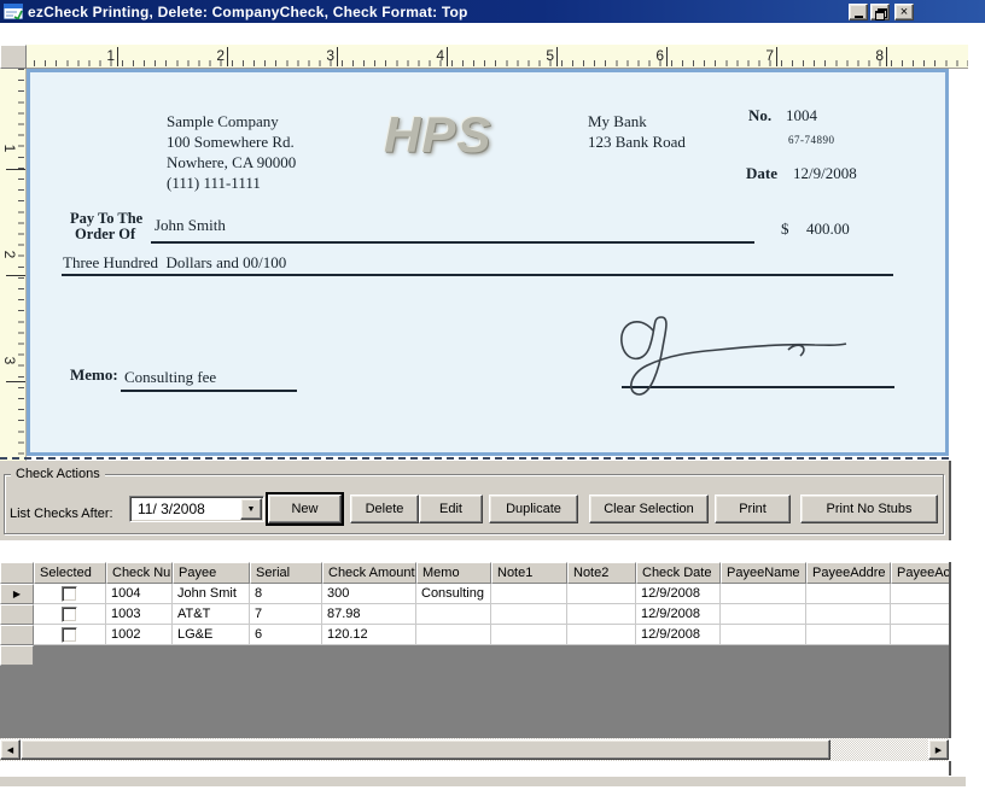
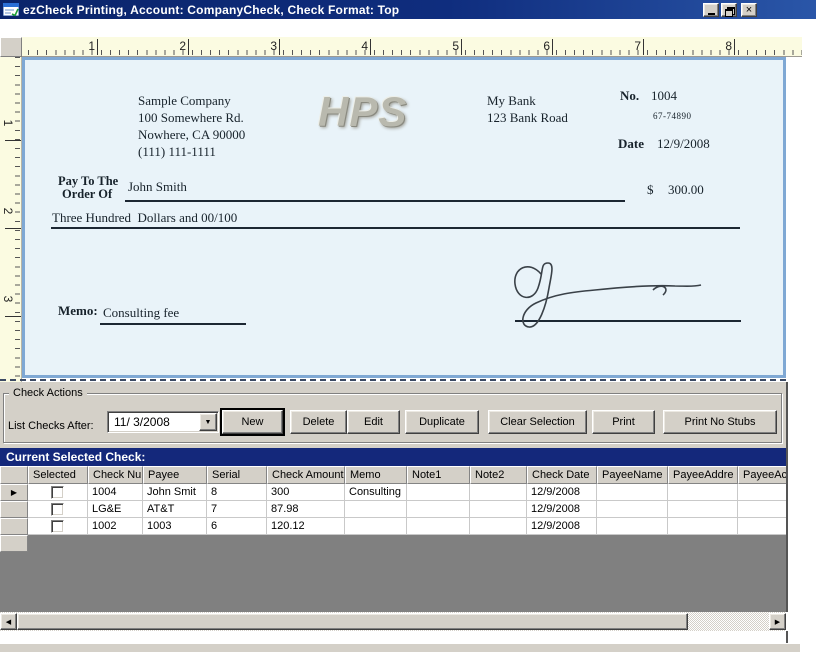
- ezCheck Printing, Delete: CompanyCheck, Check Format: Top
+ ezCheck Printing, Account: CompanyCheck, Check Format: Top
  ×
  1
  2
  3
  4
  5
  6
  7
  8
  Sample Company
  100 Somewhere Rd.
  Nowhere, CA 90000
  (111) 111-1111
  HPS
  My Bank
  123 Bank Road
  No.
  1004
  67-74890
  Date
  12/9/2008
  Pay To The
  Order Of
  John Smith
  $
- 400.00
+ 300.00
  Three Hundred Dollars and 00/100
  Memo:
  Consulting fee
  Check Actions
  List Checks After:
  11/ 3/2008
  New
  Delete
  Edit
  Duplicate
  Clear Selection
  Print
  Print No Stubs
+ Current Selected Check:
  Selected
  Check Nu
  Payee
  Check Amount
  Memo
  Note1
  Note2
  Check Date
  PayeeName
  PayeeAddre
  PayeeAc
  ▶
  1004
  John Smit
  8
  300
  Consulting
  12/9/2008
- 1003
+ LG&E
  AT&T
  7
  87.98
  12/9/2008
  1002
- LG&E
+ 1003
  6
  120.12
  12/9/2008
